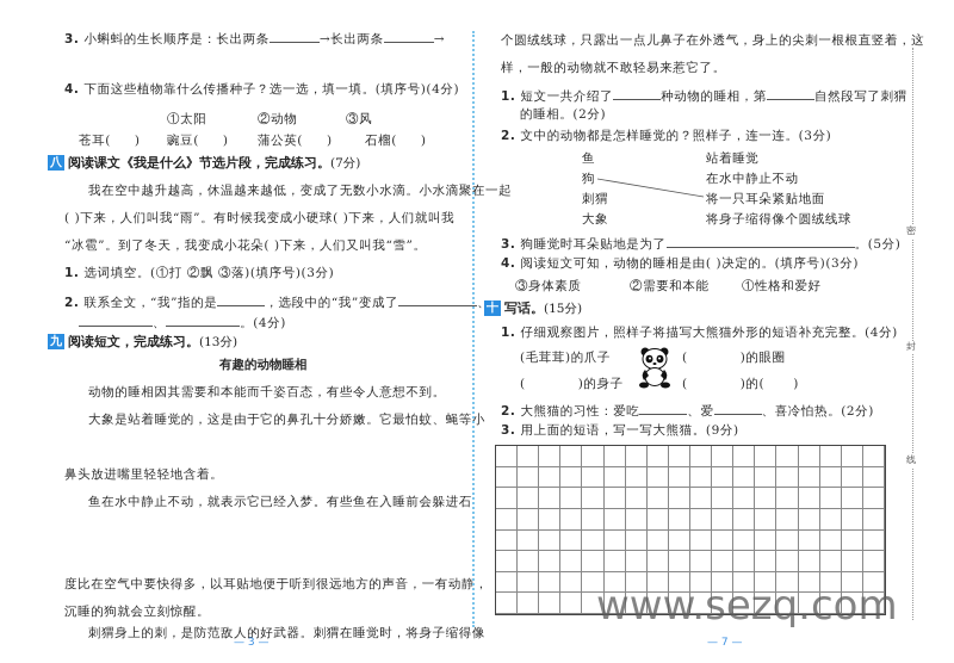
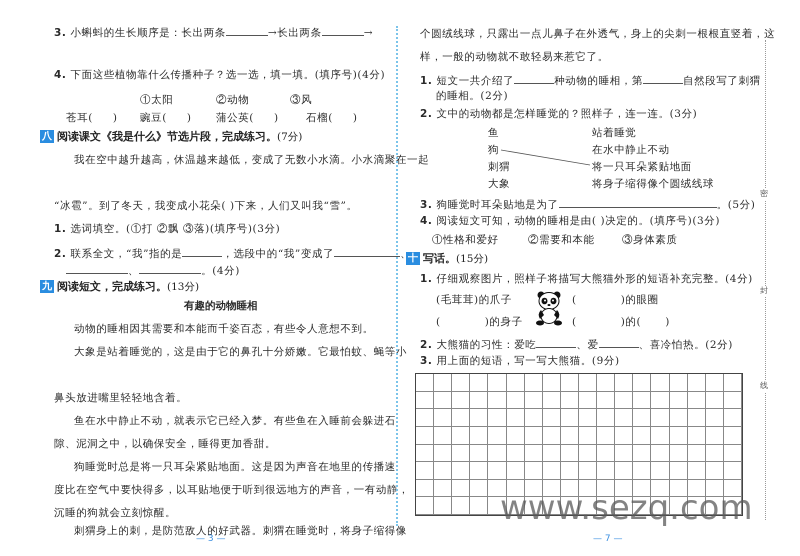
  3. 小蝌蚪的生长顺序是：长出两条 →长出两条 →
  4. 下面这些植物靠什么传播种子？选一选，填一填。(填序号)(4分)
  ①太阳
  ②动物
  ③风
  苍耳( )
  豌豆( )
  蒲公英( )
  石榴( )
  八 阅读课文《我是什么》节选片段，完成练习。(7分)
  我在空中越升越高，休温越来越低，变成了无数小水滴。小水滴聚在一起
- ( )下来，人们叫我“雨”。有时候我变成小硬球( )下来，人们就叫我
  “冰雹”。到了冬天，我变成小花朵( )下来，人们又叫我“雪”。
  1. 选词填空。(①打 ②飘 ③落)(填序号)(3分)
  2. 联系全文，“我”指的是 ，选段中的“我”变成了
  、 。(4分)
  九 阅读短文，完成练习。(13分)
  有趣的动物睡相
  动物的睡相因其需要和本能而千姿百态，有些令人意想不到。
  大象是站着睡觉的，这是由于它的鼻孔十分娇嫩。它最怕蚊、蝇等小
  鼻头放进嘴里轻轻地含着。
  鱼在水中静止不动，就表示它已经入梦。有些鱼在入睡前会躲进石
+ 隙、泥洞之中，以确保安全，睡得更加香甜。
+ 狗睡觉时总是将一只耳朵紧贴地面。这是因为声音在地里的传播速
  度比在空气中要快得多，以耳贴地便于听到很远地方的声音，一有动静，
  沉睡的狗就会立刻惊醒。
  刺猬身上的刺，是防范敌人的好武器。刺猬在睡觉时，将身子缩得像
  — 3 —
  个圆绒线球，只露出一点儿鼻子在外透气，身上的尖刺一根根直竖着，这
  样，一般的动物就不敢轻易来惹它了。
  1. 短文一共介绍了 种动物的睡相，第 自然段写了刺猬
  的睡相。(2分)
  2. 文中的动物都是怎样睡觉的？照样子，连一连。(3分)
  鱼
  狗
  刺猬
  大象
  站着睡觉
  在水中静止不动
  将一只耳朵紧贴地面
  将身子缩得像个圆绒线球
  3. 狗睡觉时耳朵贴地是为了 。(5分)
  4. 阅读短文可知，动物的睡相是由( )决定的。(填序号)(3分)
- ③身体素质
+ ①性格和爱好
  ②需要和本能
- ①性格和爱好
+ ③身体素质
  十 写话。(15分)
  1. 仔细观察图片，照样子将描写大熊猫外形的短语补充完整。(4分)
  (毛茸茸)的爪子
  ( )的眼圈
  ( )的身子
  ( )的( )
  2. 大熊猫的习性：爱吃 、爱 、喜冷怕热。(2分)
  3. 用上面的短语，写一写大熊猫。(9分)
  www.sezq.com
  — 7 —
  密
  封
  线
